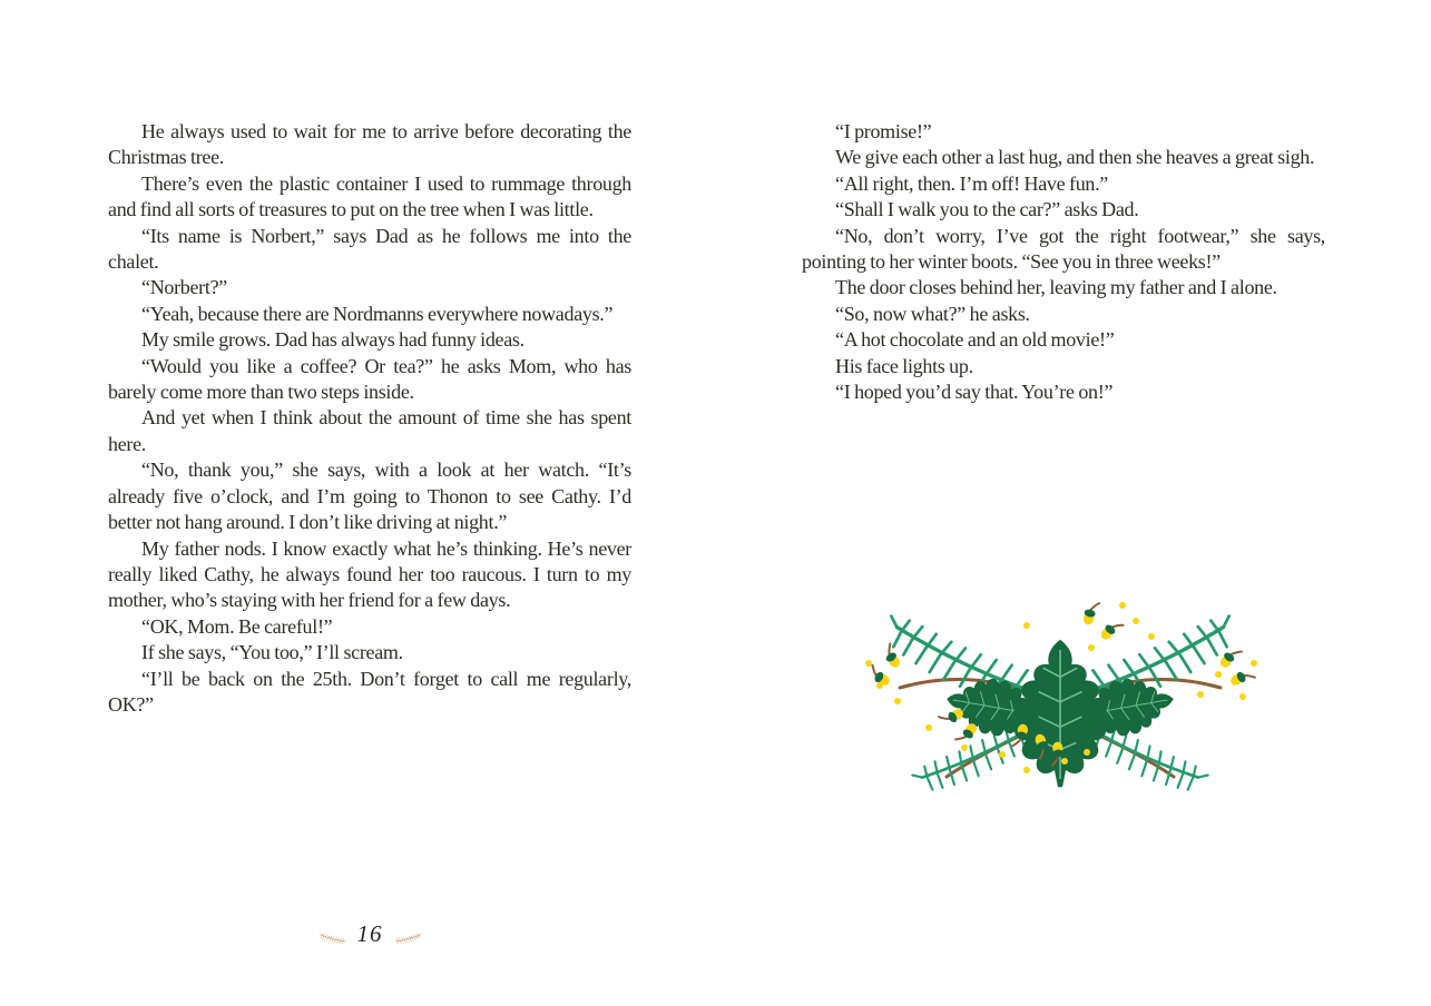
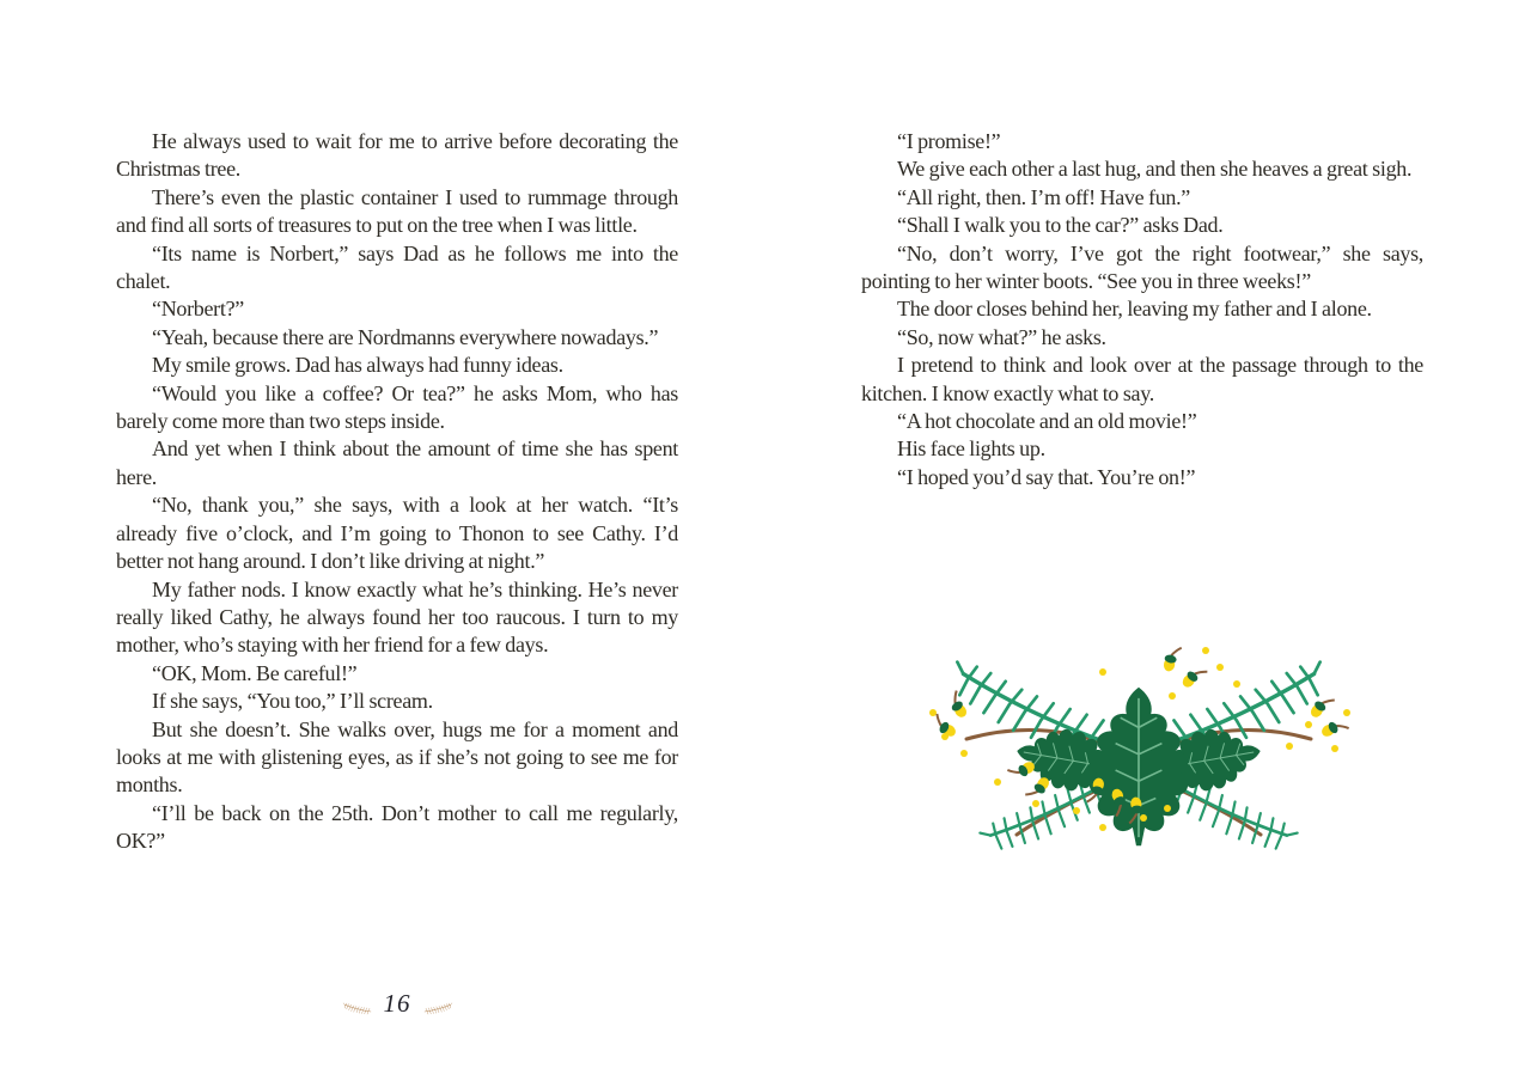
  He always used to wait for me to arrive before decorating the Christmas tree.
  There’s even the plastic container I used to rummage through and find all sorts of treasures to put on the tree when I was little.
  “Its name is Norbert,” says Dad as he follows me into the chalet.
  “Norbert?”
  “Yeah, because there are Nordmanns everywhere nowadays.”
  My smile grows. Dad has always had funny ideas.
  “Would you like a coffee? Or tea?” he asks Mom, who has barely come more than two steps inside.
  And yet when I think about the amount of time she has spent here.
  “No, thank you,” she says, with a look at her watch. “It’s already five o’clock, and I’m going to Thonon to see Cathy. I’d better not hang around. I don’t like driving at night.”
  My father nods. I know exactly what he’s thinking. He’s never really liked Cathy, he always found her too raucous. I turn to my mother, who’s staying with her friend for a few days.
  “OK, Mom. Be careful!”
  If she says, “You too,” I’ll scream.
+ But she doesn’t. She walks over, hugs me for a moment and looks at me with glistening eyes, as if she’s not going to see me for months.
- “I’ll be back on the 25th. Don’t forget to call me regularly, OK?”
+ “I’ll be back on the 25th. Don’t mother to call me regularly, OK?”
  “I promise!”
  We give each other a last hug, and then she heaves a great sigh.
  “All right, then. I’m off! Have fun.”
  “Shall I walk you to the car?” asks Dad.
  “No, don’t worry, I’ve got the right footwear,” she says, pointing to her winter boots. “See you in three weeks!”
  The door closes behind her, leaving my father and I alone.
  “So, now what?” he asks.
+ I pretend to think and look over at the passage through to the kitchen. I know exactly what to say.
  “A hot chocolate and an old movie!”
  His face lights up.
  “I hoped you’d say that. You’re on!”
  16
